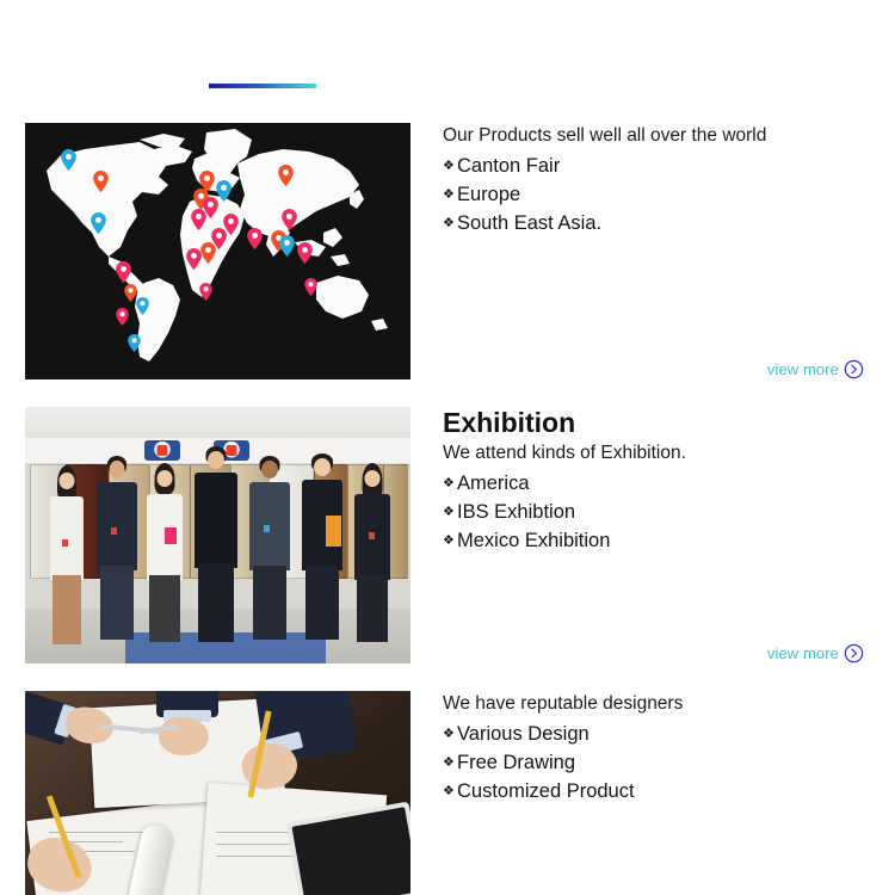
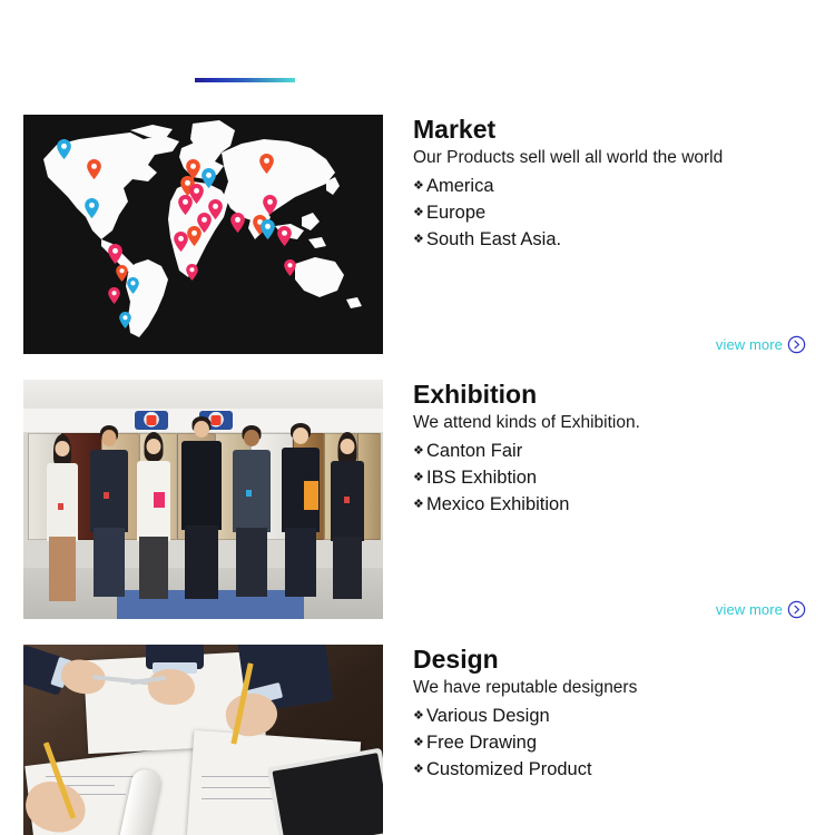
+ Market
- Our Products sell well all over the world
+ Our Products sell well all world the world
  ❖
- Canton Fair
+ America
  ❖
  Europe
  ❖
  South East Asia.
  view more
  Exhibition
  We attend kinds of Exhibition.
  ❖
- America
+ Canton Fair
  ❖
  IBS Exhibtion
  ❖
  Mexico Exhibition
  view more
+ Design
  We have reputable designers
  ❖
  Various Design
  ❖
  Free Drawing
  ❖
  Customized Product
